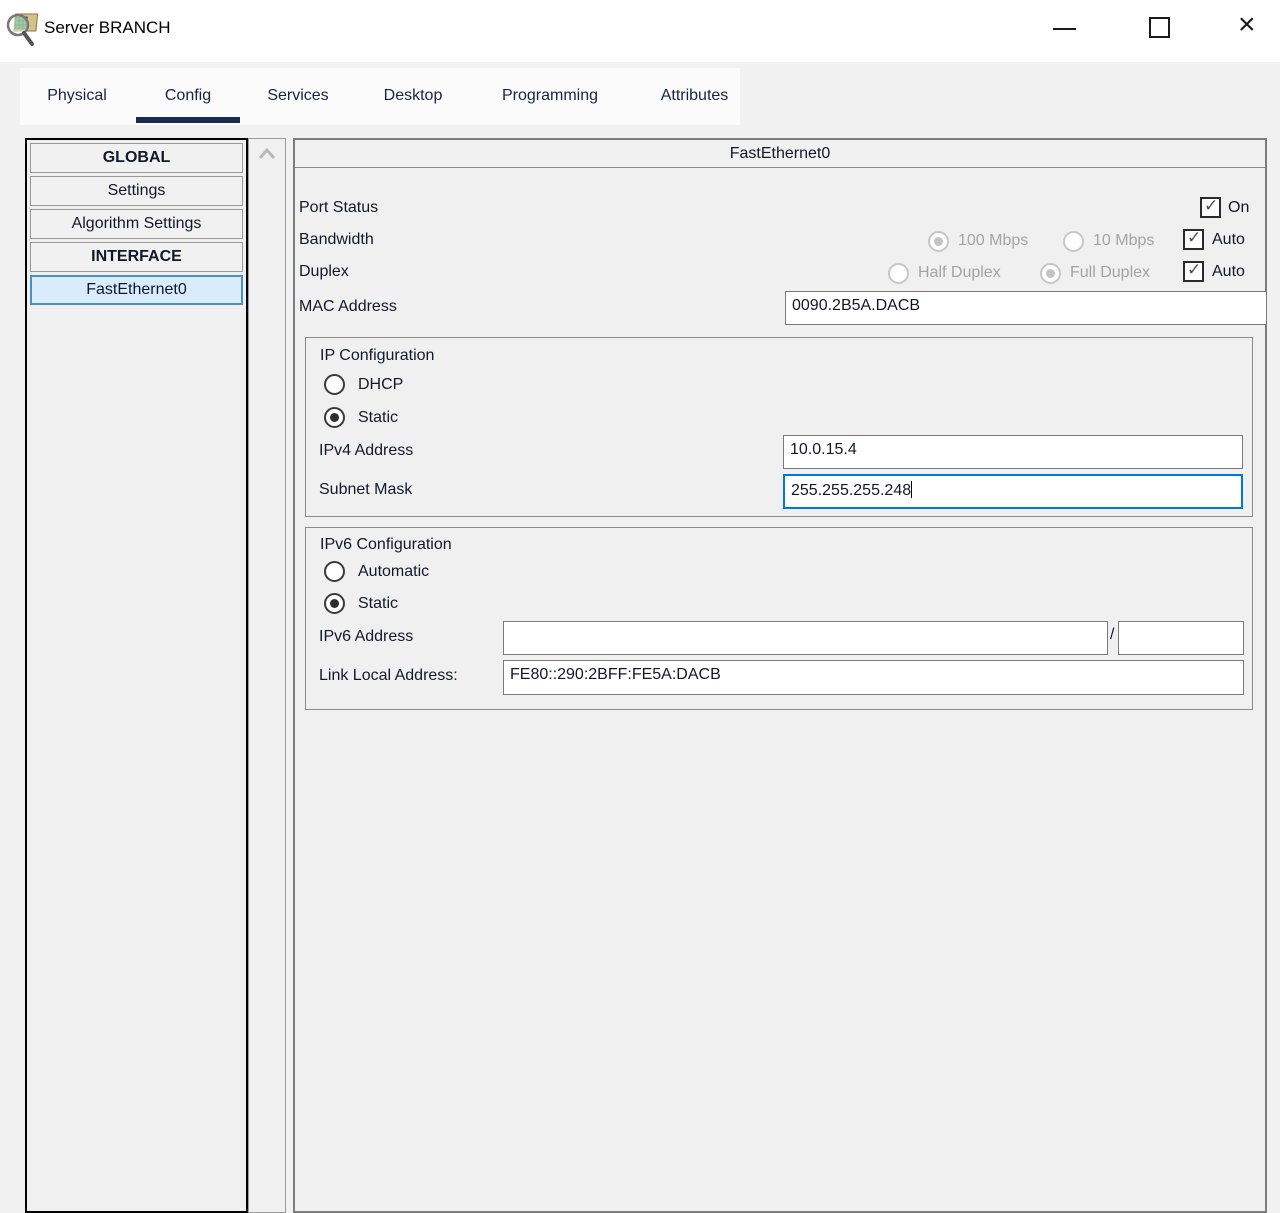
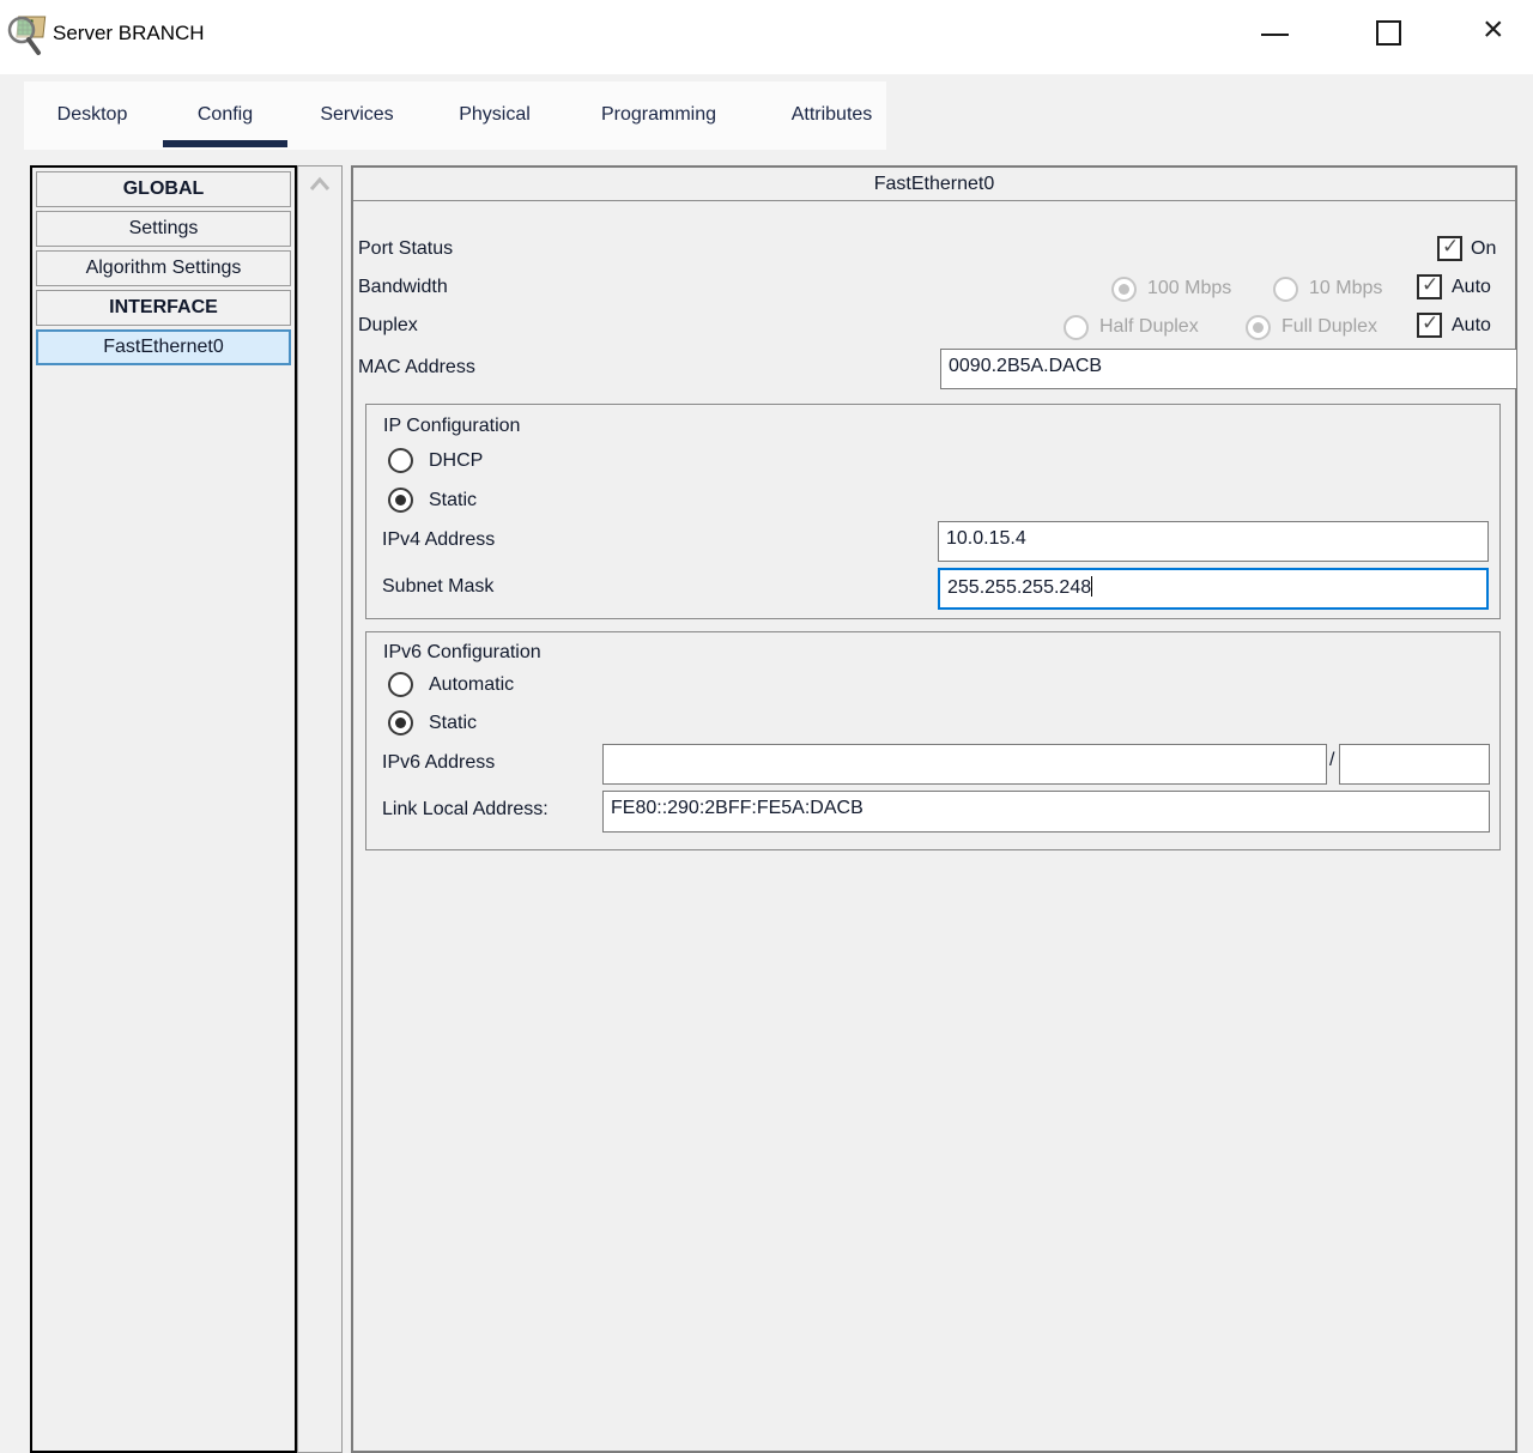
  Server BRANCH
  ×
- Physical
+ Desktop
  Config
  Services
- Desktop
+ Physical
  Programming
  Attributes
  GLOBAL
  Settings
  Algorithm Settings
  INTERFACE
  FastEthernet0
  FastEthernet0
  Port Status
  ✓
  On
  Bandwidth
  100 Mbps
  10 Mbps
  ✓
  Auto
  Duplex
  Half Duplex
  Full Duplex
  ✓
  Auto
  MAC Address
  0090.2B5A.DACB
  IP Configuration
  DHCP
  Static
  IPv4 Address
  10.0.15.4
  Subnet Mask
  255.255.255.248
  IPv6 Configuration
  Automatic
  Static
  IPv6 Address
  /
  Link Local Address:
  FE80::290:2BFF:FE5A:DACB
